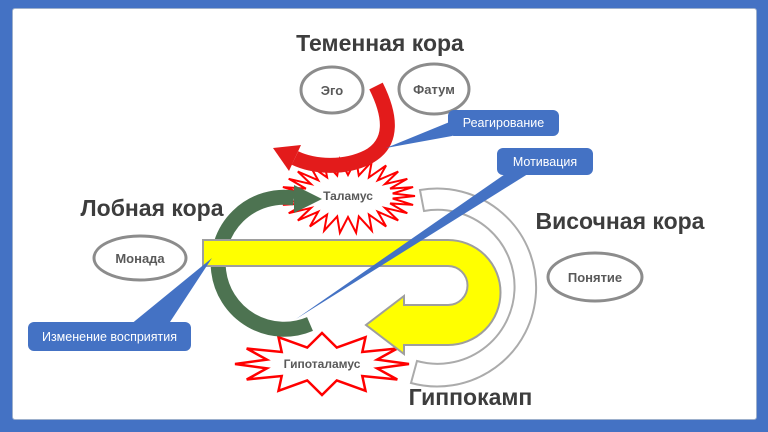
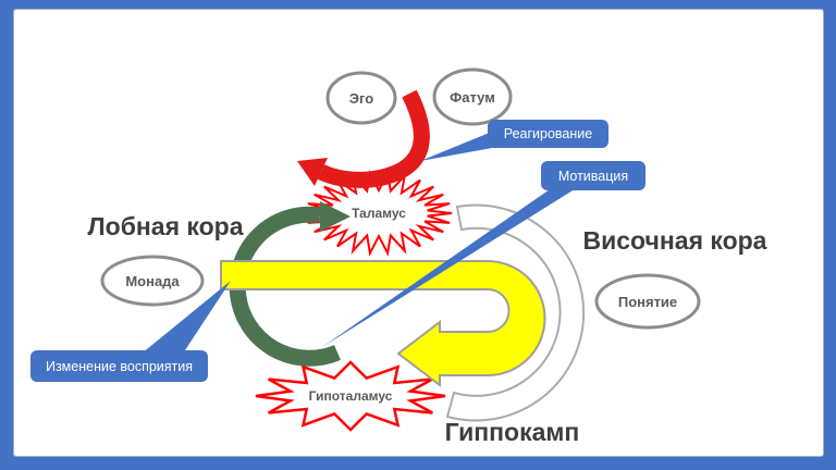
- Теменная кора
  Лобная кора
  Височная кора
  Гиппокамп
  Эго
  Фатум
  Монада
  Понятие
  Таламус
  Гипоталамус
  Реагирование
  Мотивация
  Изменение восприятия
